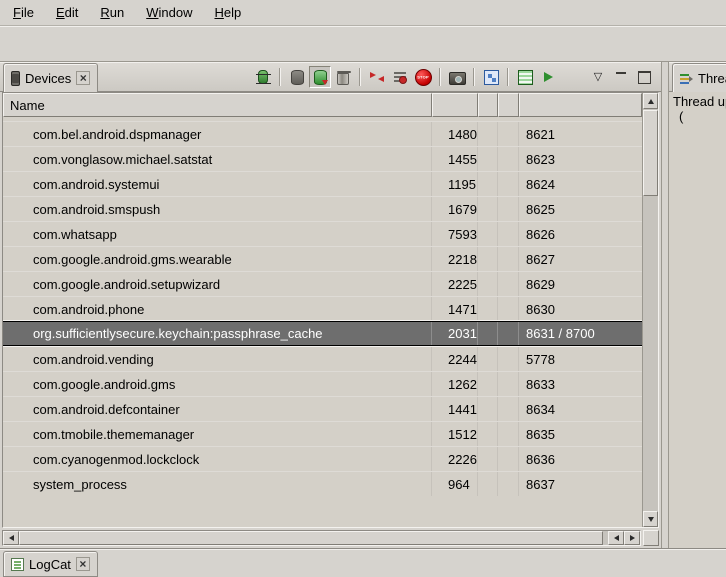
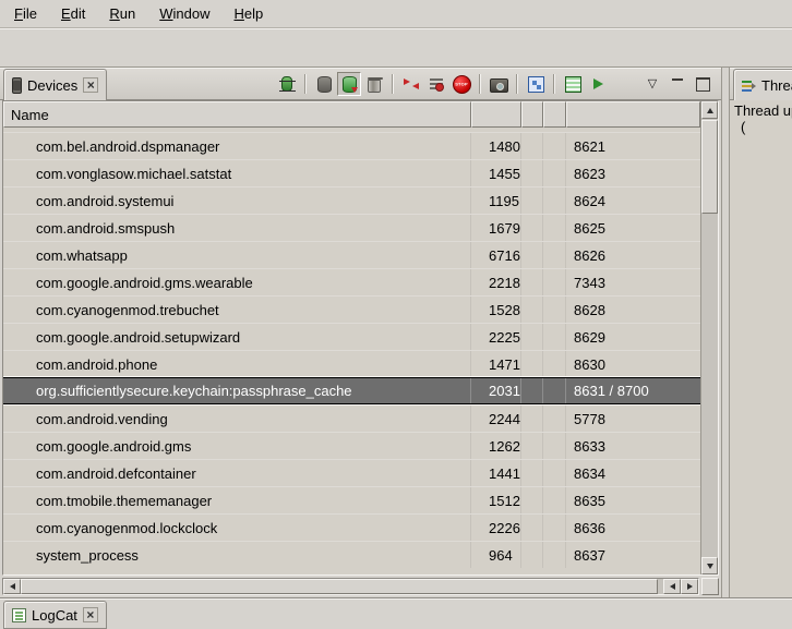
  File
  Edit
  Run
  Window
  Help
  Devices
  ×
  ▽
  Name
  com.bel.android.dspmanager
  1480
  8621
  com.vonglasow.michael.satstat
  1455
  8623
  com.android.systemui
  1195
  8624
  com.android.smspush
  1679
  8625
  com.whatsapp
- 7593
+ 6716
  8626
  com.google.android.gms.wearable
  2218
- 8627
+ 7343
+ com.cyanogenmod.trebuchet
+ 1528
+ 8628
  com.google.android.setupwizard
  2225
  8629
  com.android.phone
  1471
  8630
  org.sufficientlysecure.keychain:passphrase_cache
  2031
  8631 / 8700
  com.android.vending
  2244
  5778
  com.google.android.gms
  1262
  8633
  com.android.defcontainer
  1441
  8634
  com.tmobile.thememanager
  1512
  8635
  com.cyanogenmod.lockclock
  2226
  8636
  system_process
  964
  8637
  Thread u
  (
  LogCat
  ×
